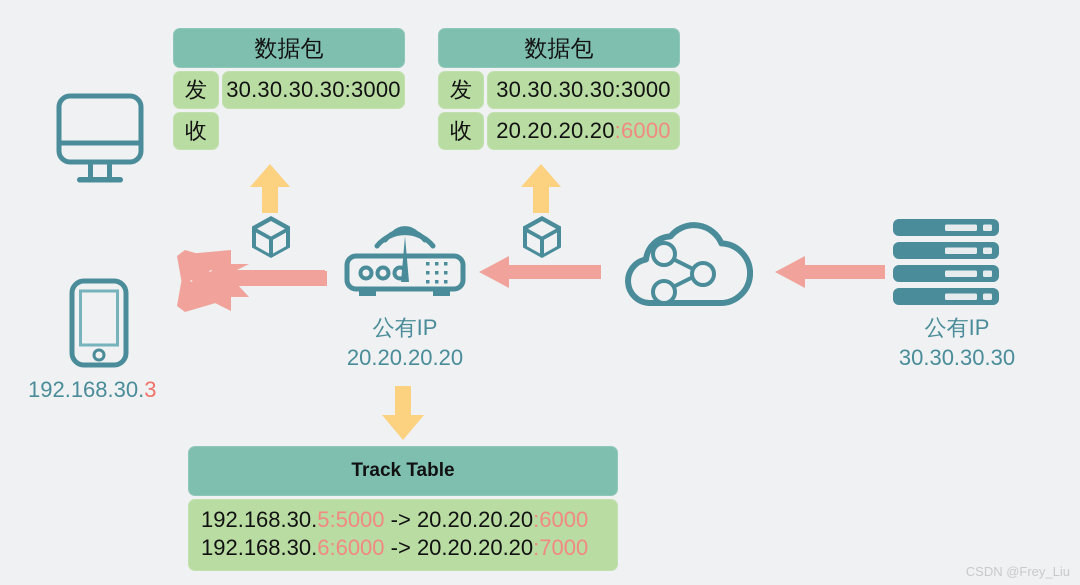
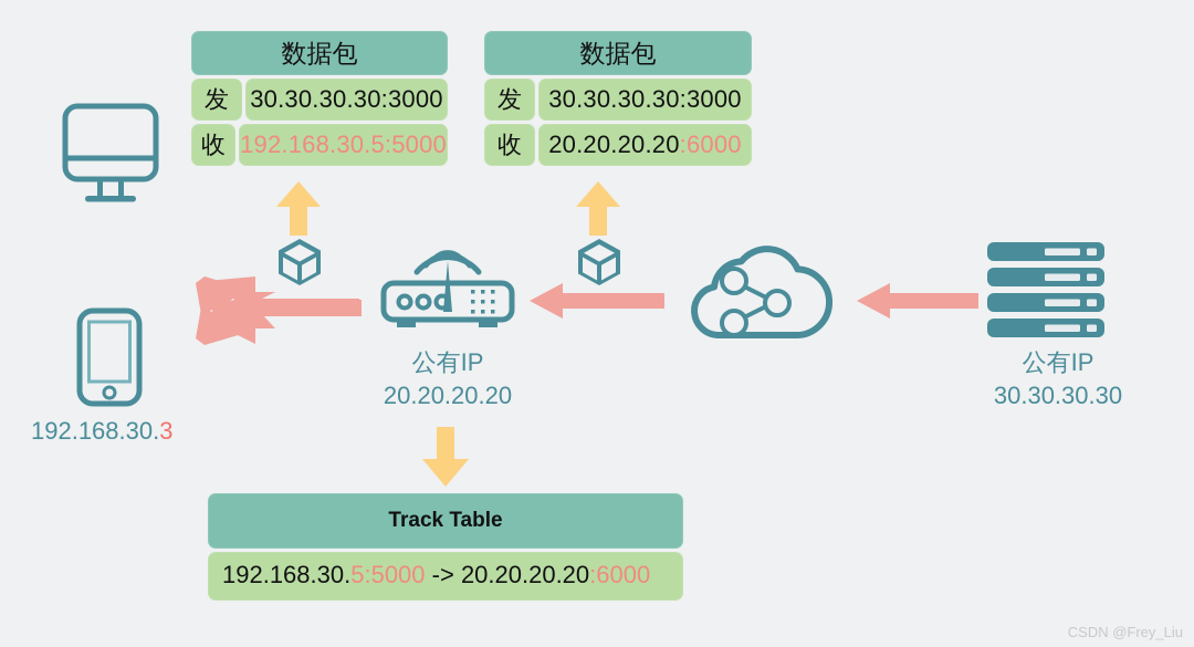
  数据包
  发
  30.30.30.30:3000
  收
+ 192.168.30.5:5000
  数据包
  发
  30.30.30.30:3000
  收
  20.20.20.20
  :6000
  Track Table
  192.168.30.5:5000 -> 20.20.20.20:6000
- 192.168.30.6:6000 -> 20.20.20.20:7000
  192.168.30.3
  公有IP
  20.20.20.20
  公有IP
  30.30.30.30
  CSDN @Frey_Liu
